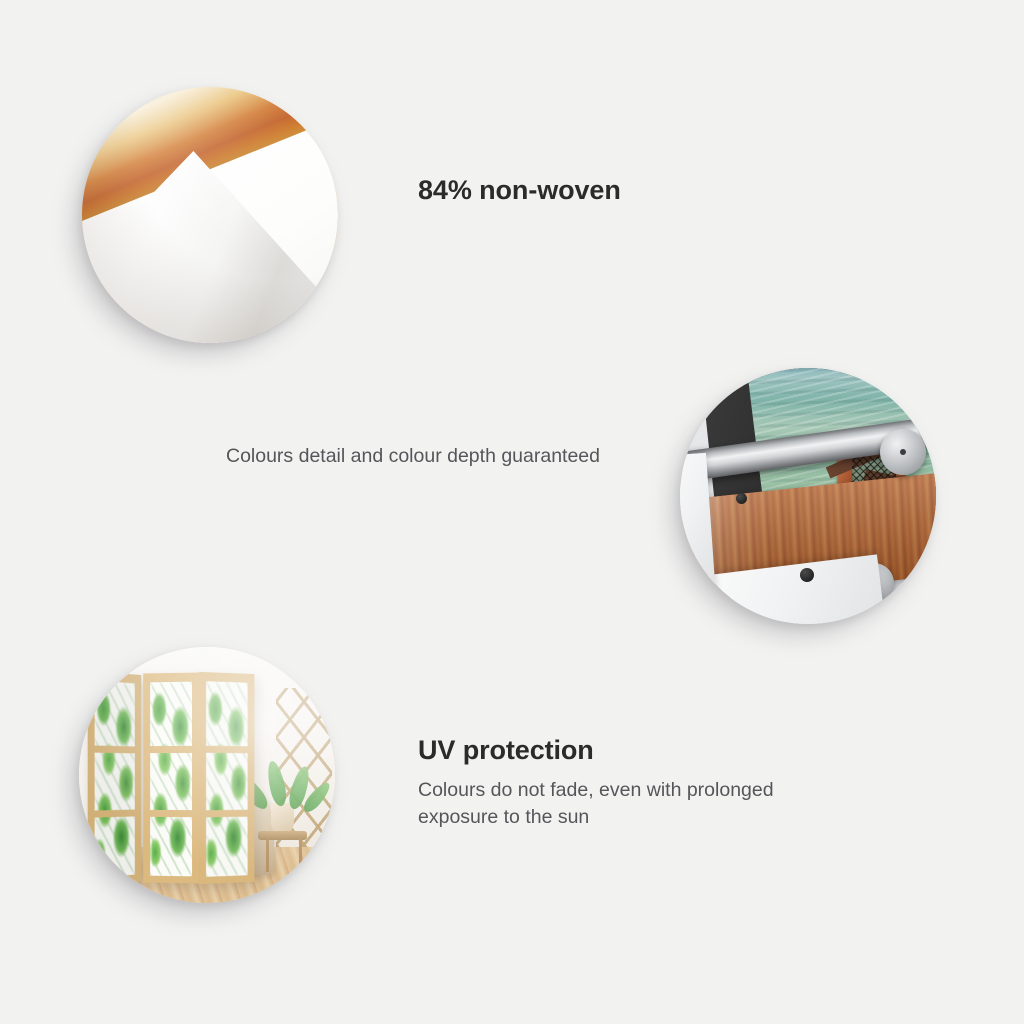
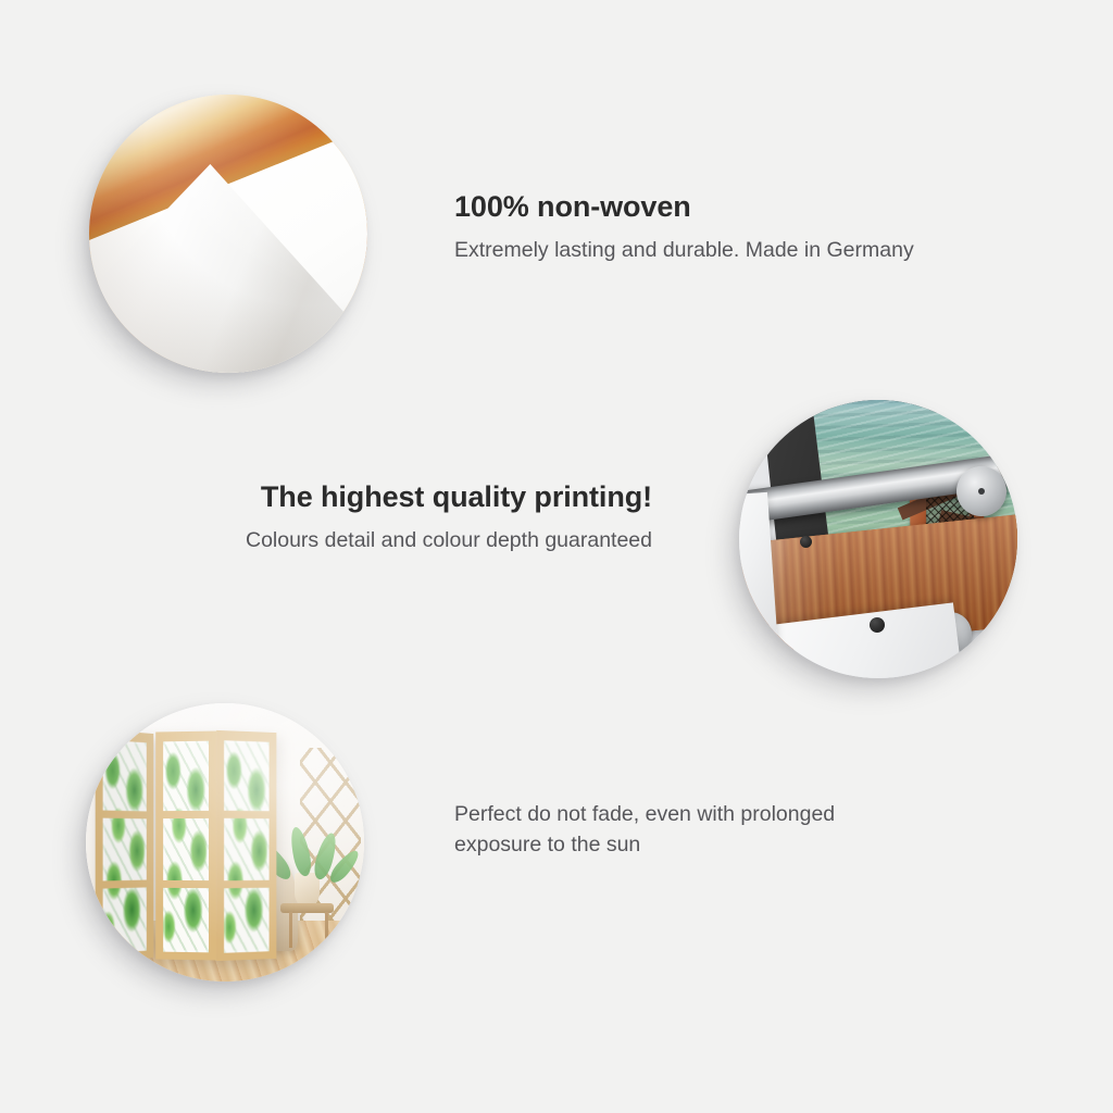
- 84% non-woven
+ 100% non-woven
+ Extremely lasting and durable. Made in Germany
+ The highest quality printing!
  Colours detail and colour depth guaranteed
- UV protection
- Colours do not fade, even with prolonged exposure to the sun
+ Perfect do not fade, even with prolonged exposure to the sun
